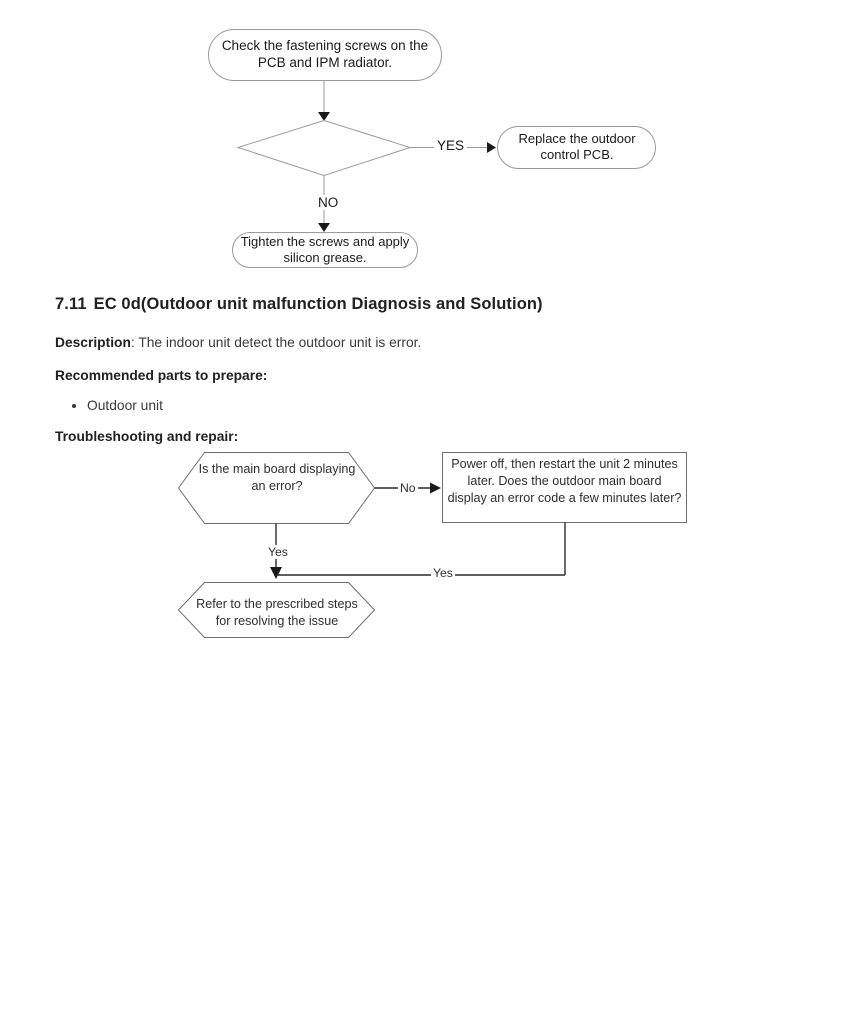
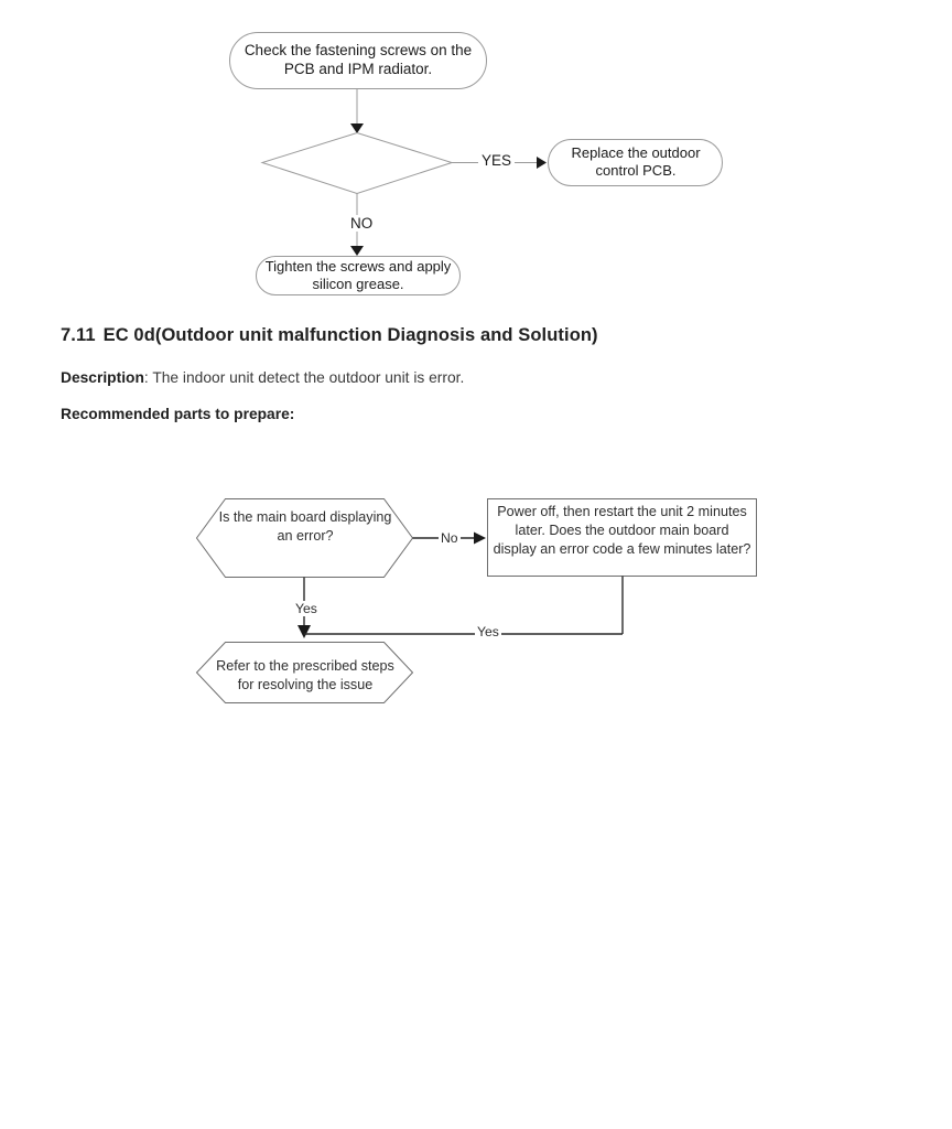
  Check the fastening screws on the PCB and IPM radiator.
  Replace the outdoor control PCB.
  Tighten the screws and apply silicon grease.
  YES
  NO
  7.11 EC 0d(Outdoor unit malfunction Diagnosis and Solution)
  Description: The indoor unit detect the outdoor unit is error.
  Recommended parts to prepare:
- Outdoor unit
- Troubleshooting and repair:
  Is the main board displaying an error?
  Power off, then restart the unit 2 minutes later. Does the outdoor main board display an error code a few minutes later?
  Refer to the prescribed steps for resolving the issue
  No
  Yes
  Yes
